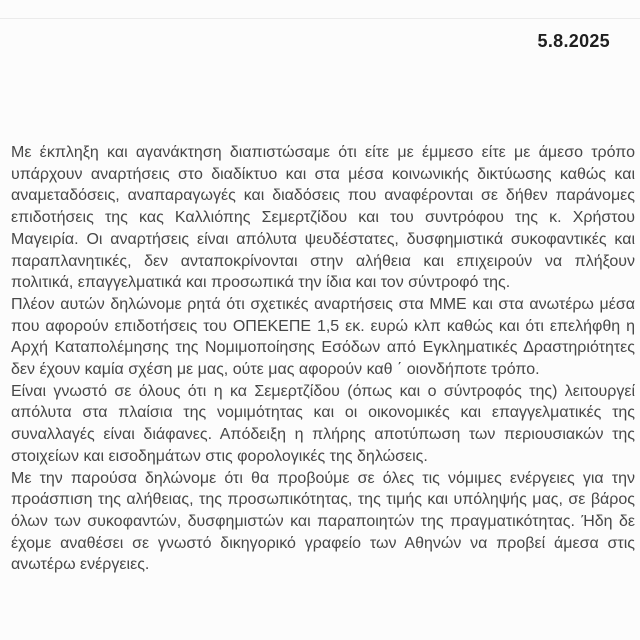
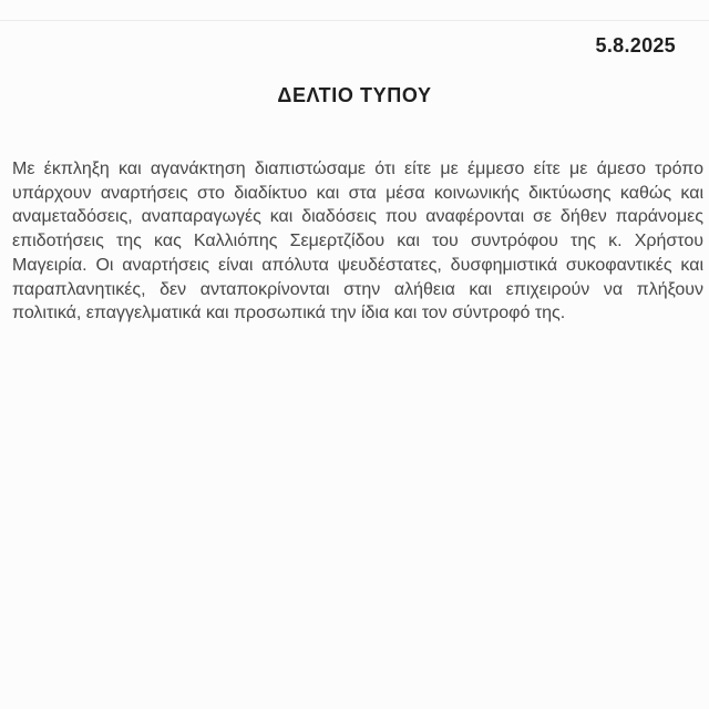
  5.8.2025
+ ΔΕΛΤΙΟ ΤΥΠΟΥ
  Με έκπληξη και αγανάκτηση διαπιστώσαμε ότι είτε με έμμεσο είτε με άμεσο τρόπο υπάρχουν αναρτήσεις στο διαδίκτυο και στα μέσα κοινωνικής δικτύωσης καθώς και αναμεταδόσεις, αναπαραγωγές και διαδόσεις που αναφέρονται σε δήθεν παράνομες επιδοτήσεις της κας Καλλιόπης Σεμερτζίδου και του συντρόφου της κ. Χρήστου Μαγειρία. Οι αναρτήσεις είναι απόλυτα ψευδέστατες, δυσφημιστικά συκοφαντικές και παραπλανητικές, δεν ανταποκρίνονται στην αλήθεια και επιχειρούν να πλήξουν πολιτικά, επαγγελματικά και προσωπικά την ίδια και τον σύντροφό της.
- Πλέον αυτών δηλώνομε ρητά ότι σχετικές αναρτήσεις στα ΜΜΕ και στα ανωτέρω μέσα που αφορούν επιδοτήσεις του ΟΠΕΚΕΠΕ 1,5 εκ. ευρώ κλπ καθώς και ότι επελήφθη η Αρχή Καταπολέμησης της Νομιμοποίησης Εσόδων από Εγκληματικές Δραστηριότητες δεν έχουν καμία σχέση με μας, ούτε μας αφορούν καθ ΄ οιονδήποτε τρόπο.
- Είναι γνωστό σε όλους ότι η κα Σεμερτζίδου (όπως και ο σύντροφός της) λειτουργεί απόλυτα στα πλαίσια της νομιμότητας και οι οικονομικές και επαγγελματικές της συναλλαγές είναι διάφανες. Απόδειξη η πλήρης αποτύπωση των περιουσιακών της στοιχείων και εισοδημάτων στις φορολογικές της δηλώσεις.
- Με την παρούσα δηλώνομε ότι θα προβούμε σε όλες τις νόμιμες ενέργειες για την προάσπιση της αλήθειας, της προσωπικότητας, της τιμής και υπόληψής μας, σε βάρος όλων των συκοφαντών, δυσφημιστών και παραποιητών της πραγματικότητας. Ήδη δε έχομε αναθέσει σε γνωστό δικηγορικό γραφείο των Αθηνών να προβεί άμεσα στις ανωτέρω ενέργειες.
